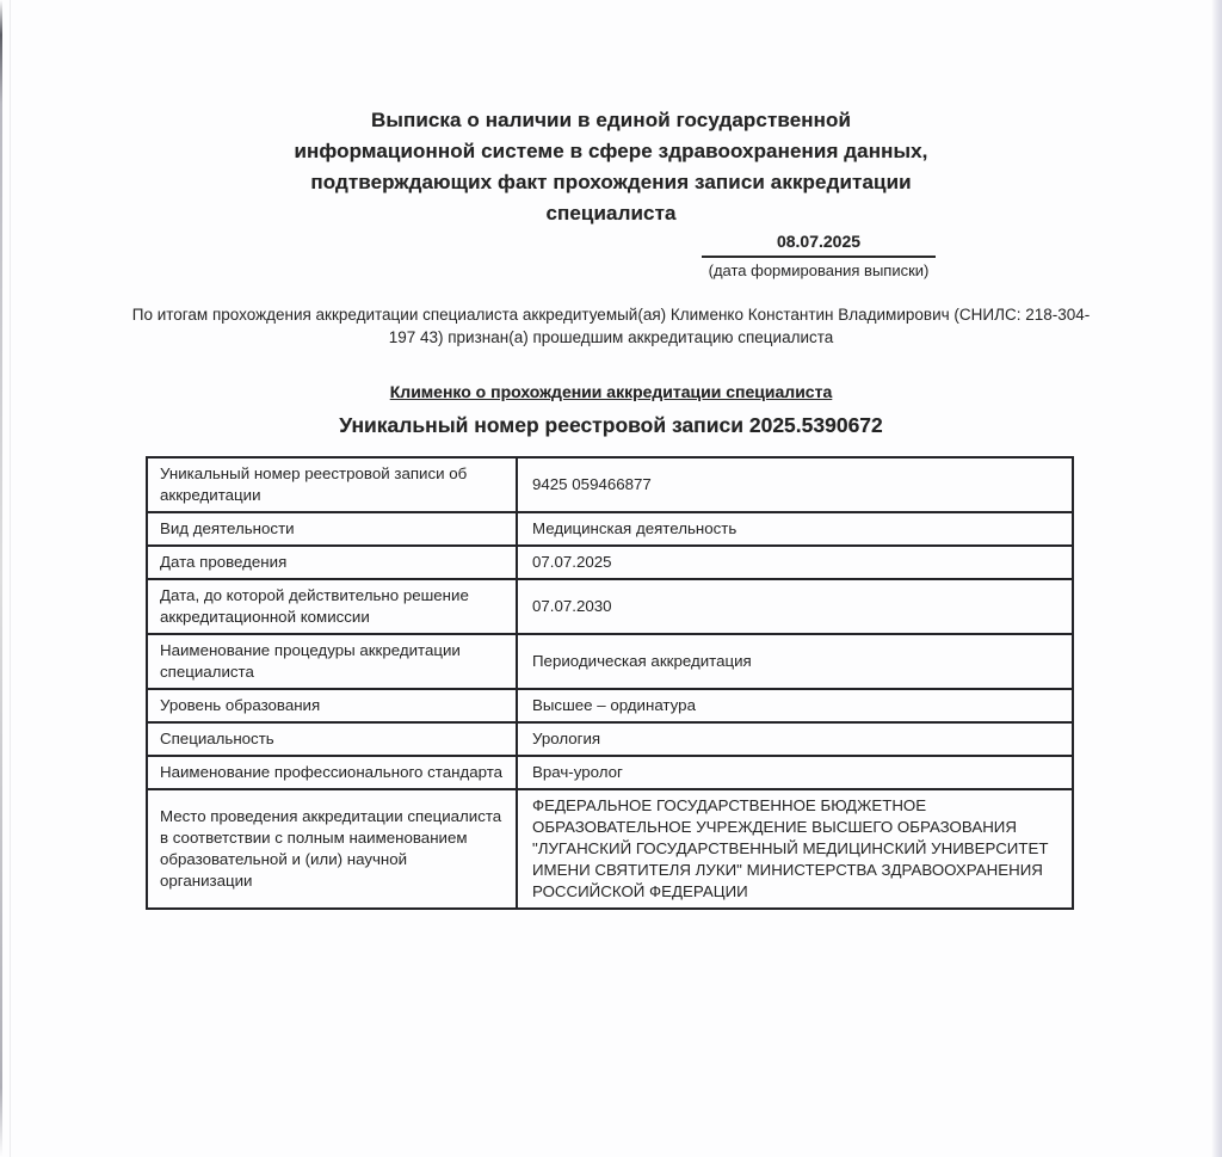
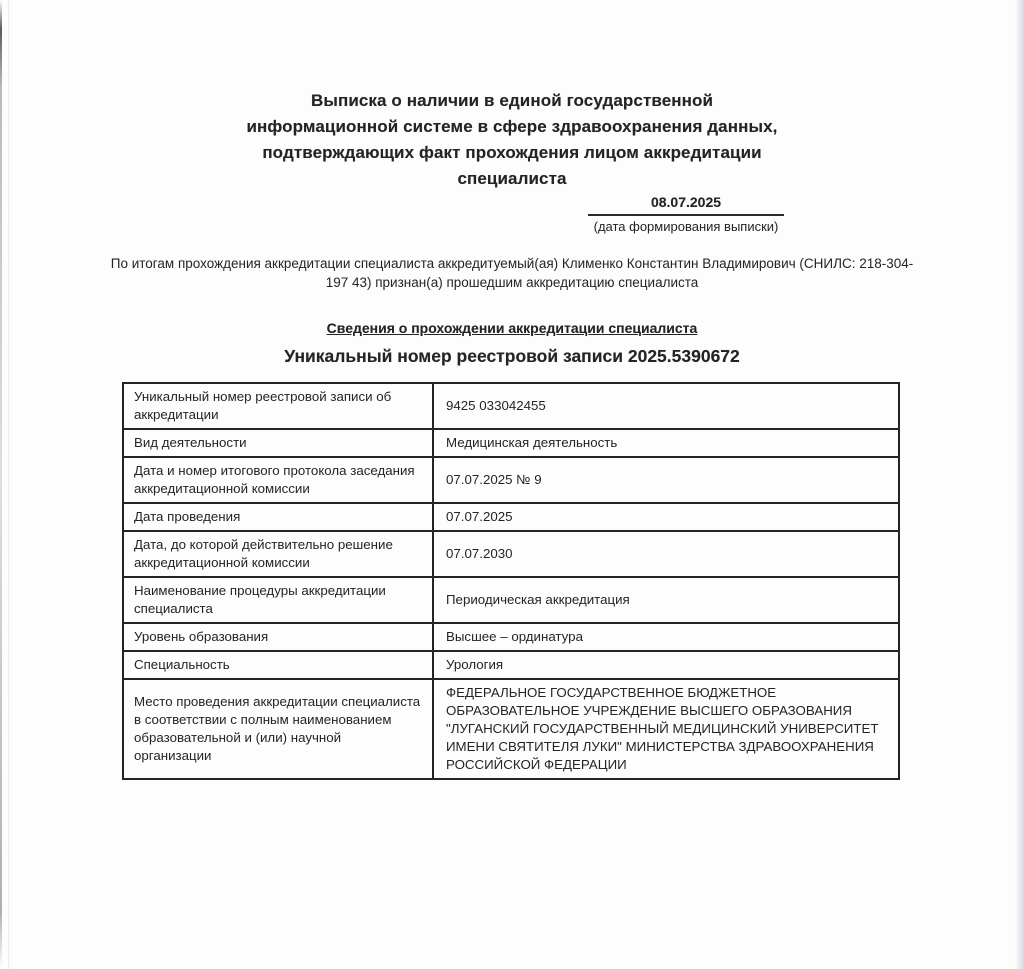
- Выписка о наличии в единой государственной информационной системе в сфере здравоохранения данных, подтверждающих факт прохождения записи аккредитации специалиста
+ Выписка о наличии в единой государственной информационной системе в сфере здравоохранения данных, подтверждающих факт прохождения лицом аккредитации специалиста
  08.07.2025
  (дата формирования выписки)
  По итогам прохождения аккредитации специалиста аккредитуемый(ая) Клименко Константин Владимирович (СНИЛС: 218-304-197 43) признан(а) прошедшим аккредитацию специалиста
- Клименко о прохождении аккредитации специалиста
+ Сведения о прохождении аккредитации специалиста
  Уникальный номер реестровой записи 2025.5390672
- Уникальный номер реестровой записи об аккредитации	9425 059466877
+ Уникальный номер реестровой записи об аккредитации	9425 033042455
  Вид деятельности	Медицинская деятельность
+ Дата и номер итогового протокола заседания аккредитационной комиссии	07.07.2025 № 9
  Дата проведения	07.07.2025
  Дата, до которой действительно решение аккредитационной комиссии	07.07.2030
  Наименование процедуры аккредитации специалиста	Периодическая аккредитация
  Уровень образования	Высшее – ординатура
  Специальность	Урология
- Наименование профессионального стандарта	Врач-уролог
  Место проведения аккредитации специалиста в соответствии с полным наименованием образовательной и (или) научной организации	ФЕДЕРАЛЬНОЕ ГОСУДАРСТВЕННОЕ БЮДЖЕТНОЕ ОБРАЗОВАТЕЛЬНОЕ УЧРЕЖДЕНИЕ ВЫСШЕГО ОБРАЗОВАНИЯ "ЛУГАНСКИЙ ГОСУДАРСТВЕННЫЙ МЕДИЦИНСКИЙ УНИВЕРСИТЕТ ИМЕНИ СВЯТИТЕЛЯ ЛУКИ" МИНИСТЕРСТВА ЗДРАВООХРАНЕНИЯ РОССИЙСКОЙ ФЕДЕРАЦИИ
